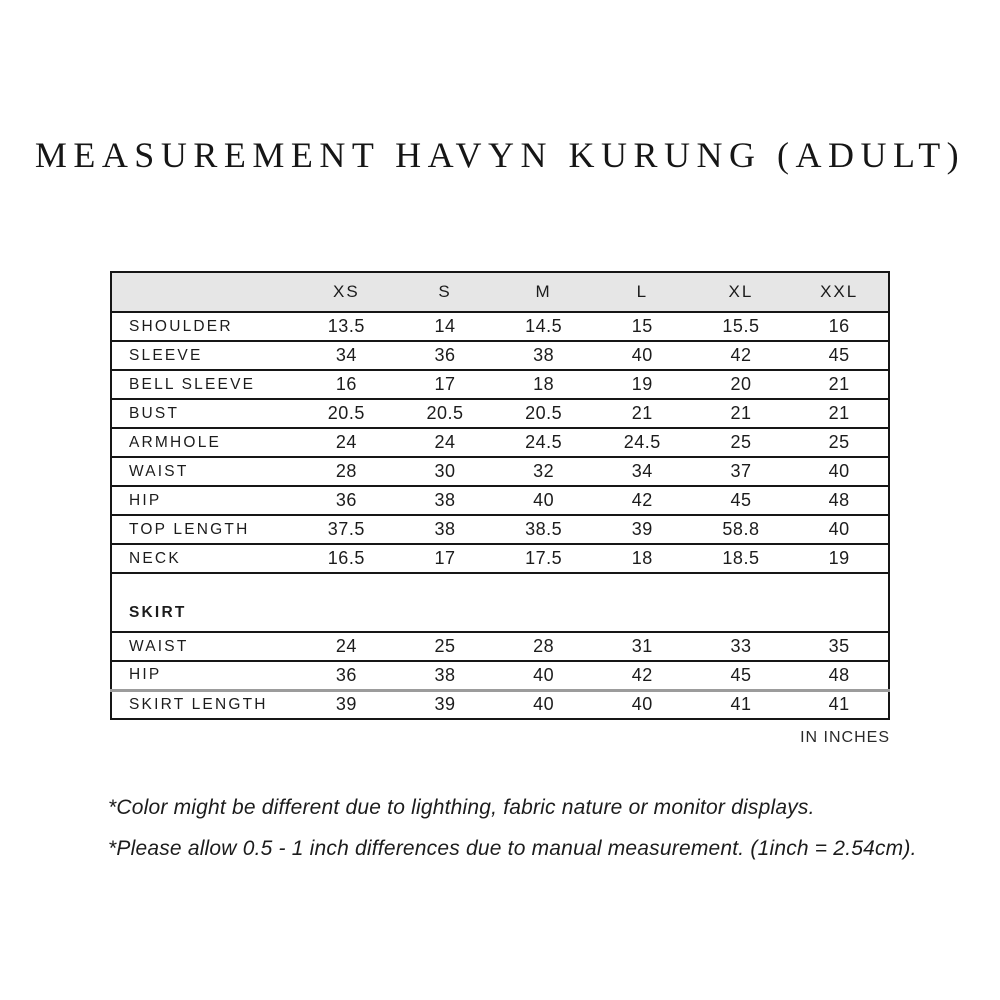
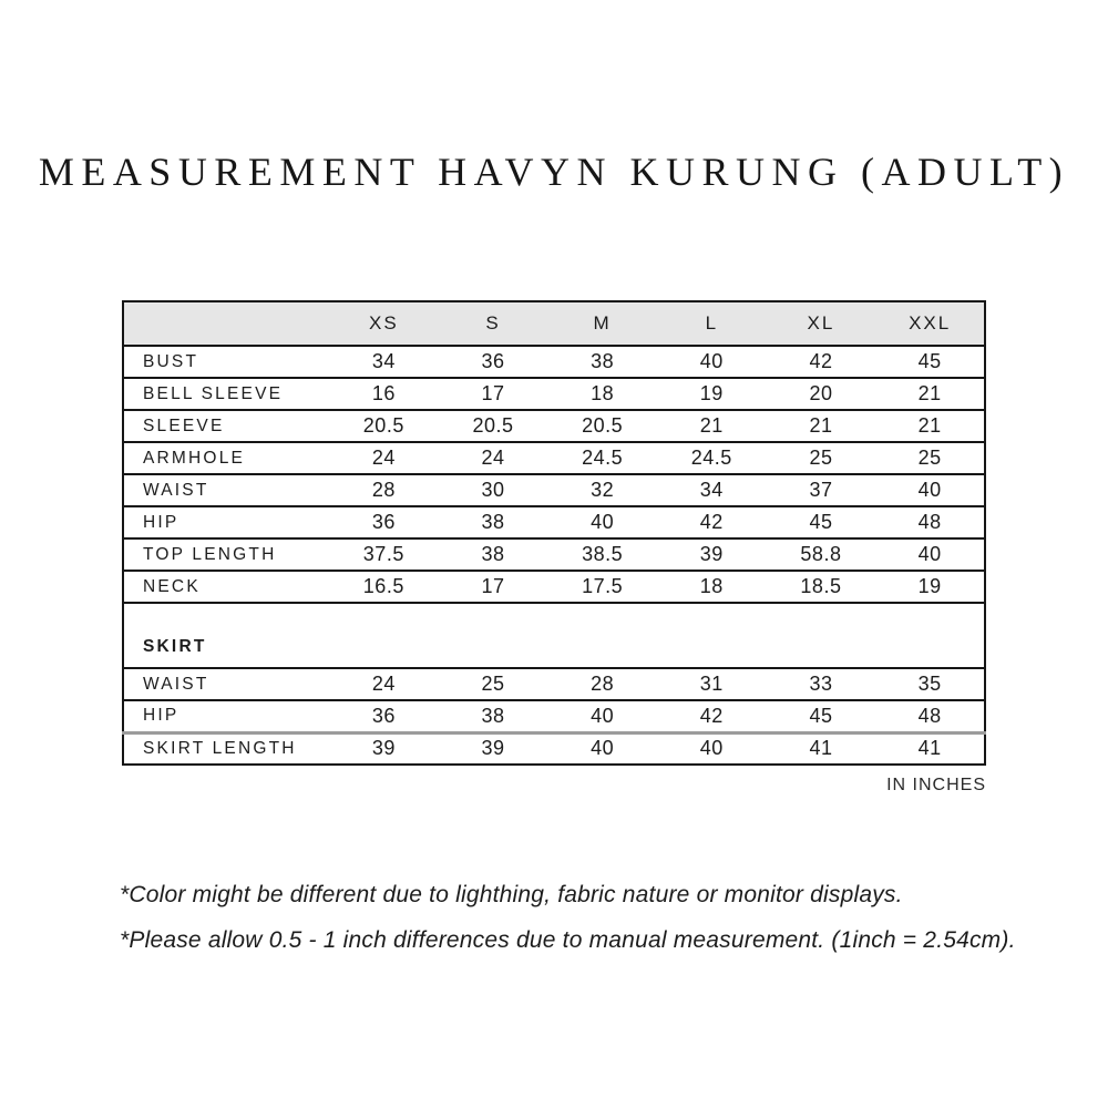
  MEASUREMENT HAVYN KURUNG (ADULT)
  	XS	S	M	L	XL	XXL
- SHOULDER	13.5	14	14.5	15	15.5	16
- SLEEVE	34	36	38	40	42	45
+ BUST	34	36	38	40	42	45
  BELL SLEEVE	16	17	18	19	20	21
- BUST	20.5	20.5	20.5	21	21	21
+ SLEEVE	20.5	20.5	20.5	21	21	21
  ARMHOLE	24	24	24.5	24.5	25	25
  WAIST	28	30	32	34	37	40
  HIP	36	38	40	42	45	48
  TOP LENGTH	37.5	38	38.5	39	58.8	40
  NECK	16.5	17	17.5	18	18.5	19
  SKIRT
  WAIST	24	25	28	31	33	35
  HIP	36	38	40	42	45	48
  SKIRT LENGTH	39	39	40	40	41	41
  IN INCHES
  *Color might be different due to lighthing, fabric nature or monitor displays.
  *Please allow 0.5 - 1 inch differences due to manual measurement. (1inch = 2.54cm).
